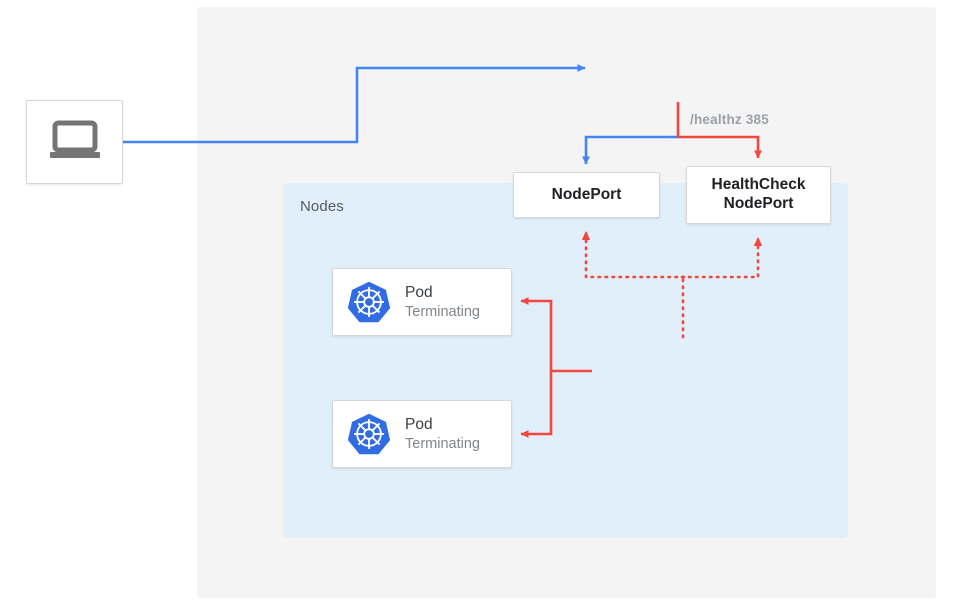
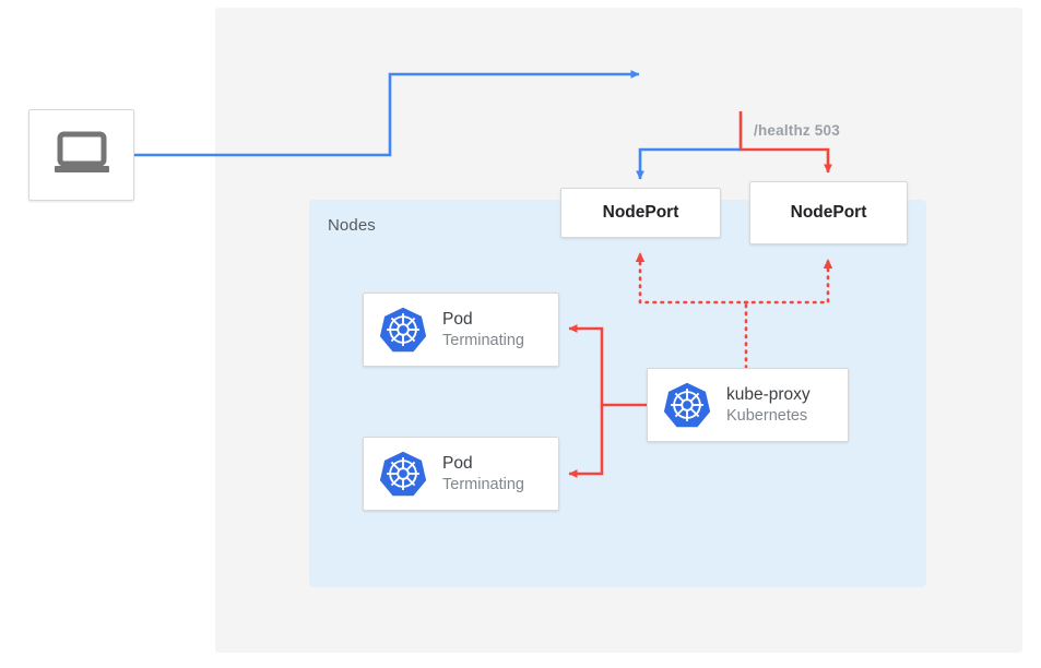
  Nodes
- /healthz 385
+ /healthz 503
  NodePort
- HealthCheck
  NodePort
  Pod
  Terminating
  Pod
  Terminating
+ kube-proxy
+ Kubernetes
